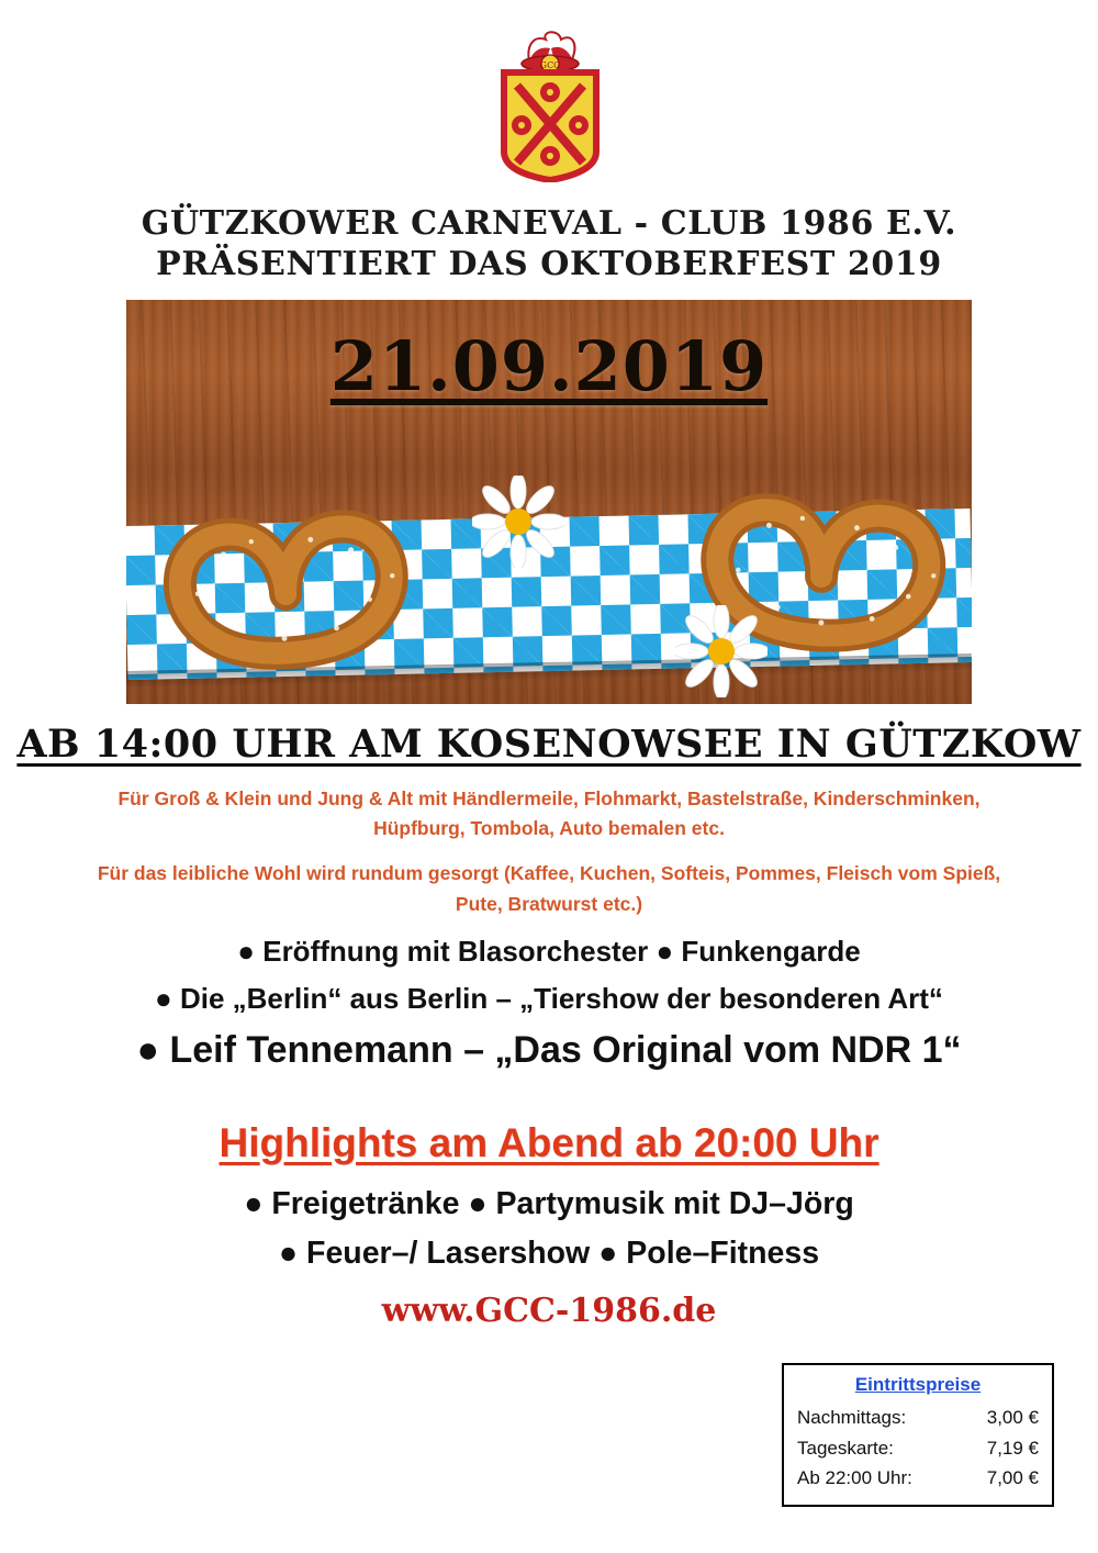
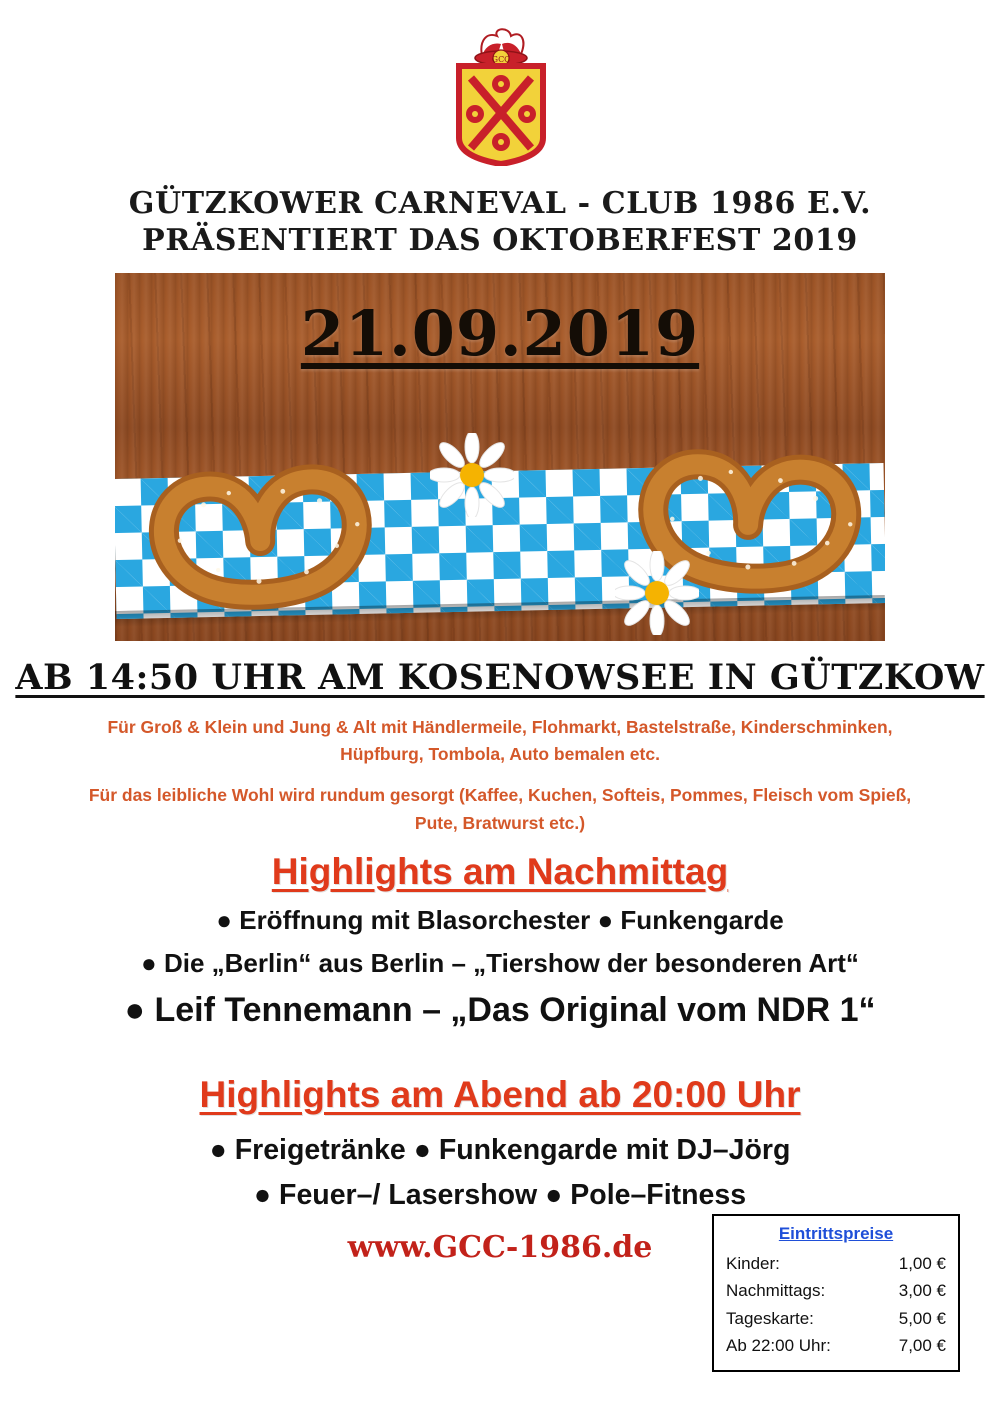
  GCC
  GÜTZKOWER CARNEVAL - CLUB 1986 E.V.
  PRÄSENTIERT DAS OKTOBERFEST 2019
  21.09.2019
- AB 14:00 UHR AM KOSENOWSEE IN GÜTZKOW
+ AB 14:50 UHR AM KOSENOWSEE IN GÜTZKOW
  Für Groß & Klein und Jung & Alt mit Händlermeile, Flohmarkt, Bastelstraße, Kinderschminken, Hüpfburg, Tombola, Auto bemalen etc.
  Für das leibliche Wohl wird rundum gesorgt (Kaffee, Kuchen, Softeis, Pommes, Fleisch vom Spieß, Pute, Bratwurst etc.)
+ Highlights am Nachmittag
  ● Eröffnung mit Blasorchester ● Funkengarde
  ● Die „Berlin“ aus Berlin – „Tiershow der besonderen Art“
  ● Leif Tennemann – „Das Original vom NDR 1“
  Highlights am Abend ab 20:00 Uhr
- ● Freigetränke ● Partymusik mit DJ–Jörg
+ ● Freigetränke ● Funkengarde mit DJ–Jörg
  ● Feuer–/ Lasershow ● Pole–Fitness
  www.GCC-1986.de
  Eintrittspreise
+ Kinder:
+ 1,00 €
  Nachmittags:
  3,00 €
  Tageskarte:
- 7,19 €
+ 5,00 €
  Ab 22:00 Uhr:
  7,00 €
